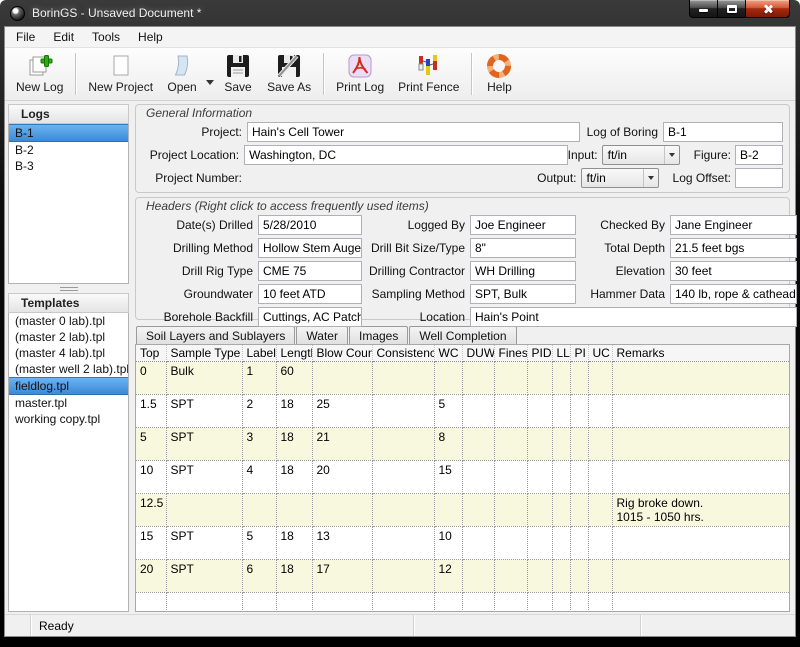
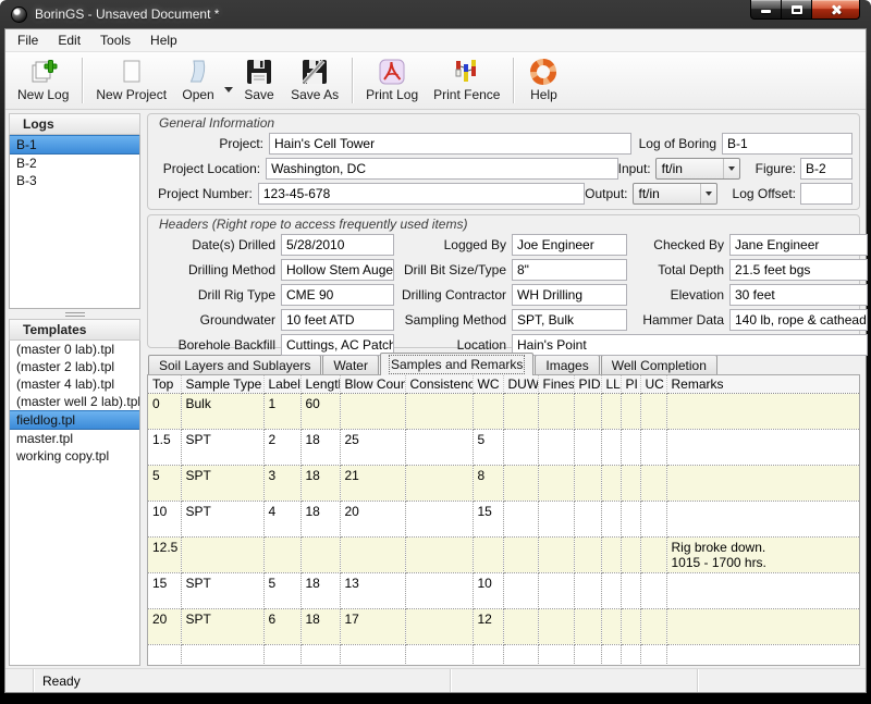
  BorinGS - Unsaved Document *
  File
  Edit
  Tools
  Help
  New Log
  New Project
  Open
  Save
  Save As
  Print Log
  Print Fence
  Help
  Logs
  B-1
  B-2
  B-3
  Templates
  (master 0 lab).tpl
  (master 2 lab).tpl
  (master 4 lab).tpl
  (master well 2 lab).tpl
  fieldlog.tpl
  master.tpl
  working copy.tpl
  General Information
  Project:
  Hain's Cell Tower
  Log of Boring
  B-1
  Project Location:
  Washington, DC
  Input:
  ft/in
  Figure:
  B-2
  Project Number:
+ 123-45-678
  Output:
  ft/in
  Log Offset:
- Headers (Right click to access frequently used items)
+ Headers (Right rope to access frequently used items)
  Date(s) Drilled
  5/28/2010
  Logged By
  Joe Engineer
  Checked By
  Jane Engineer
  Drilling Method
  Hollow Stem Auge
  Drill Bit Size/Type
  8"
  Total Depth
  21.5 feet bgs
  Drill Rig Type
- CME 75
+ CME 90
  Drilling Contractor
  WH Drilling
  Elevation
  30 feet
  Groundwater
  10 feet ATD
  Sampling Method
  SPT, Bulk
  Hammer Data
  140 lb, rope & cathead
  Borehole Backfill
  Cuttings, AC Patch
  Location
  Hain's Point
  Soil Layers and Sublayers
  Water
+ Samples and Remarks
  Images
  Well Completion
  Top	Sample Type	Label	Lengt	Blow Coun	Consistenc	WC	DUW	Fines	PID	LL	PI	UC	Remarks
  0	Bulk	1	60
  1.5	SPT	2	18	25		5
  5	SPT	3	18	21		8
  10	SPT	4	18	20		15
- 12.5													Rig broke down. 1015 - 1050 hrs.
+ 12.5													Rig broke down. 1015 - 1700 hrs.
  15	SPT	5	18	13		10
  20	SPT	6	18	17		12
  Ready
